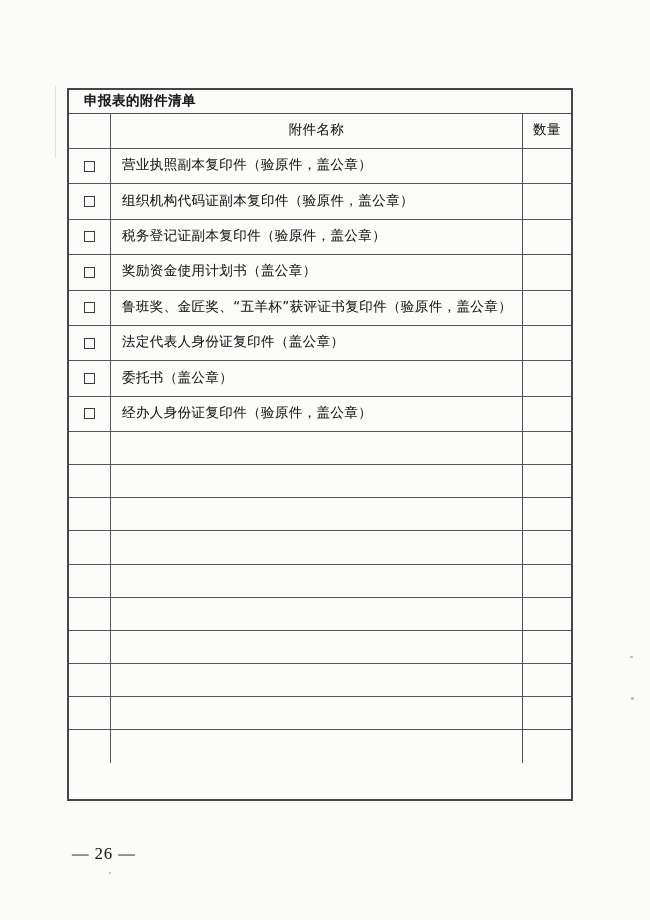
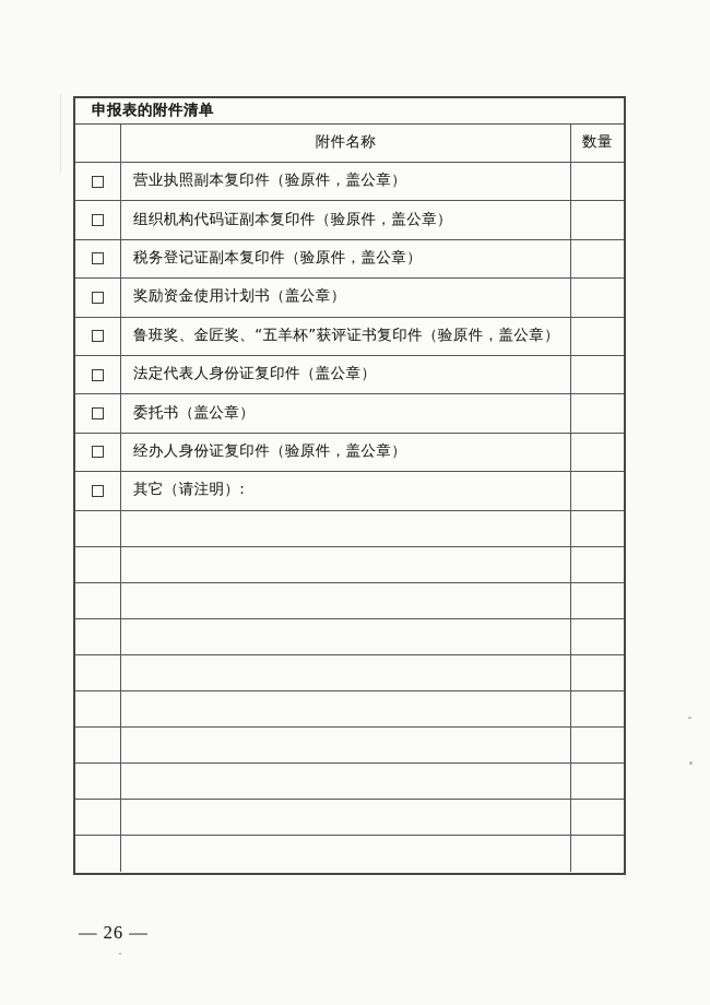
  申报表的附件清单
  附件名称
  数量
  营业执照副本复印件（验原件，盖公章）
  组织机构代码证副本复印件（验原件，盖公章）
  税务登记证副本复印件（验原件，盖公章）
  奖励资金使用计划书（盖公章）
  鲁班奖、金匠奖、“五羊杯”获评证书复印件（验原件，盖公章）
  法定代表人身份证复印件（盖公章）
  委托书（盖公章）
  经办人身份证复印件（验原件，盖公章）
+ 其它（请注明）:
  — 26 —
